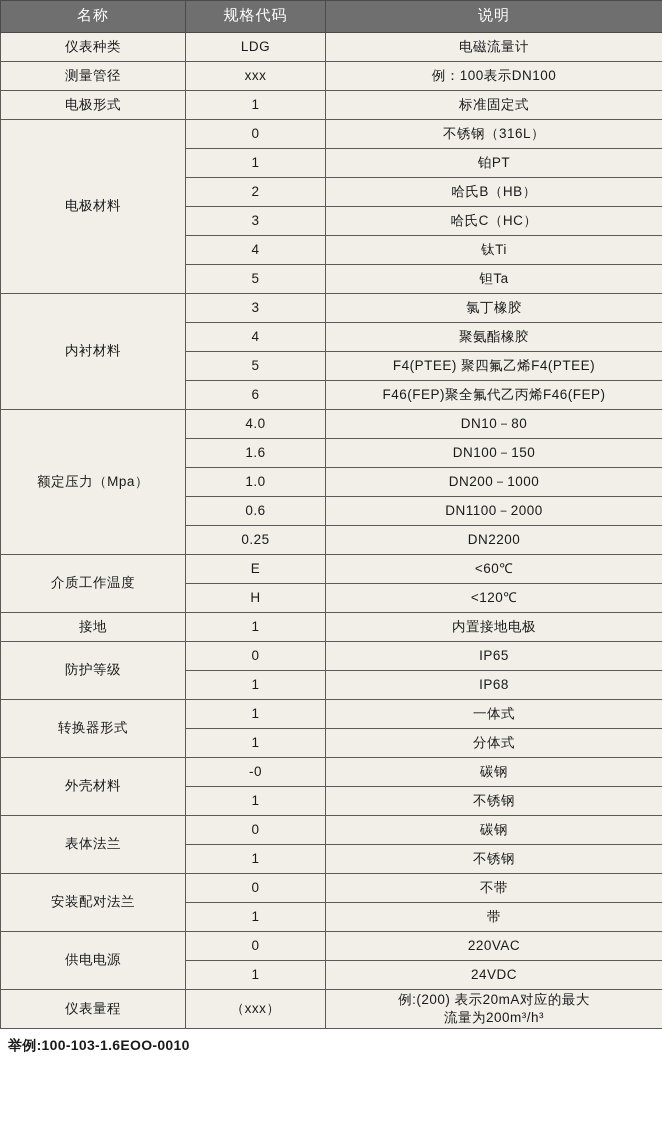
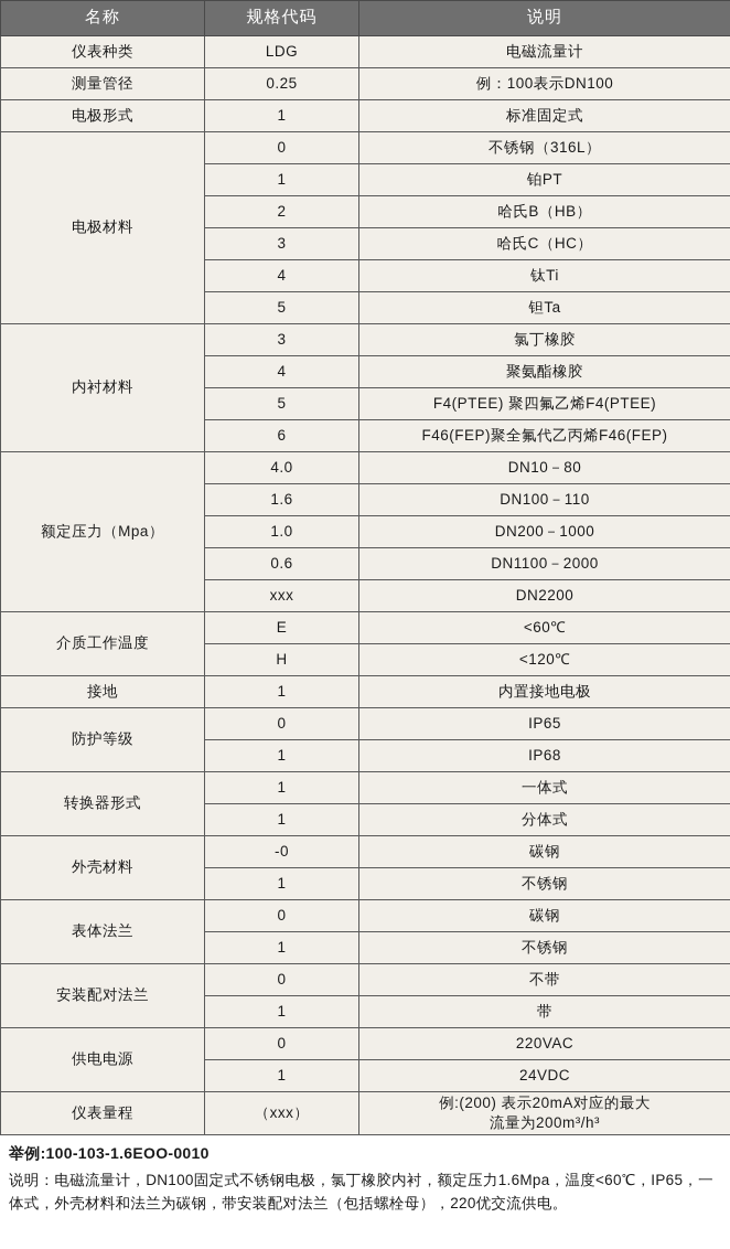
  名称	规格代码	说明
  仪表种类	LDG	电磁流量计
- 测量管径	xxx	例：100表示DN100
+ 测量管径	0.25	例：100表示DN100
  电极形式	1	标准固定式
  电极材料	0	不锈钢（316L）
  1	铂PT
  2	哈氏B（HB）
  3	哈氏C（HC）
  4	钛Ti
  5	钽Ta
  内衬材料	3	氯丁橡胶
  4	聚氨酯橡胶
  5	F4(PTEE) 聚四氟乙烯F4(PTEE)
  6	F46(FEP)聚全氟代乙丙烯F46(FEP)
  额定压力（Mpa）	4.0	DN10－80
- 1.6	DN100－150
+ 1.6	DN100－110
  1.0	DN200－1000
  0.6	DN1100－2000
- 0.25	DN2200
+ xxx	DN2200
  介质工作温度	E	<60℃
  H	<120℃
  接地	1	内置接地电极
  防护等级	0	IP65
  1	IP68
  转换器形式	1	一体式
  1	分体式
  外壳材料	-0	碳钢
  1	不锈钢
  表体法兰	0	碳钢
  1	不锈钢
  安装配对法兰	0	不带
  1	带
  供电电源	0	220VAC
  1	24VDC
  仪表量程	（xxx）	例:(200) 表示20mA对应的最大 流量为200m³/h³
  举例:100-103-1.6EOO-0010
+ 说明：电磁流量计，DN100固定式不锈钢电极，氯丁橡胶内衬，额定压力1.6Mpa，温度<60℃，IP65，一体式，外壳材料和法兰为碳钢，带安装配对法兰（包括螺栓母），220优交流供电。
